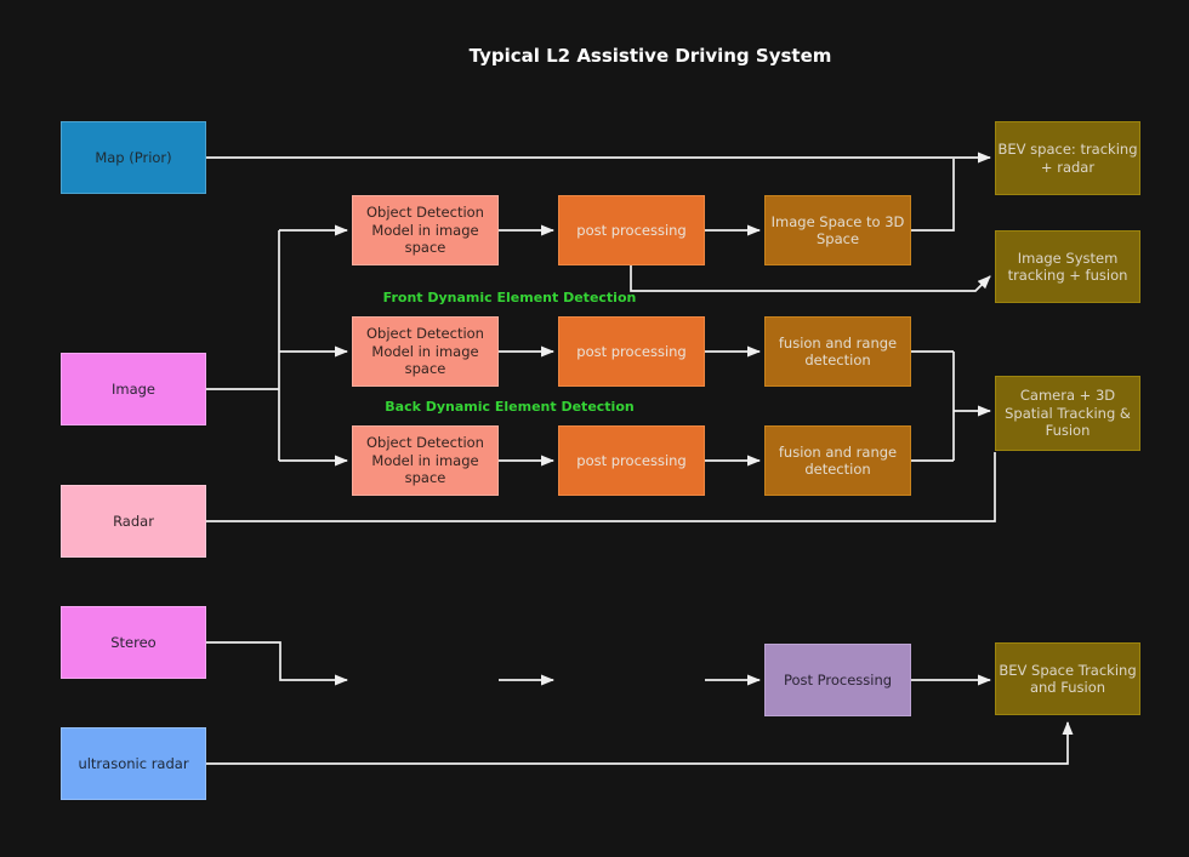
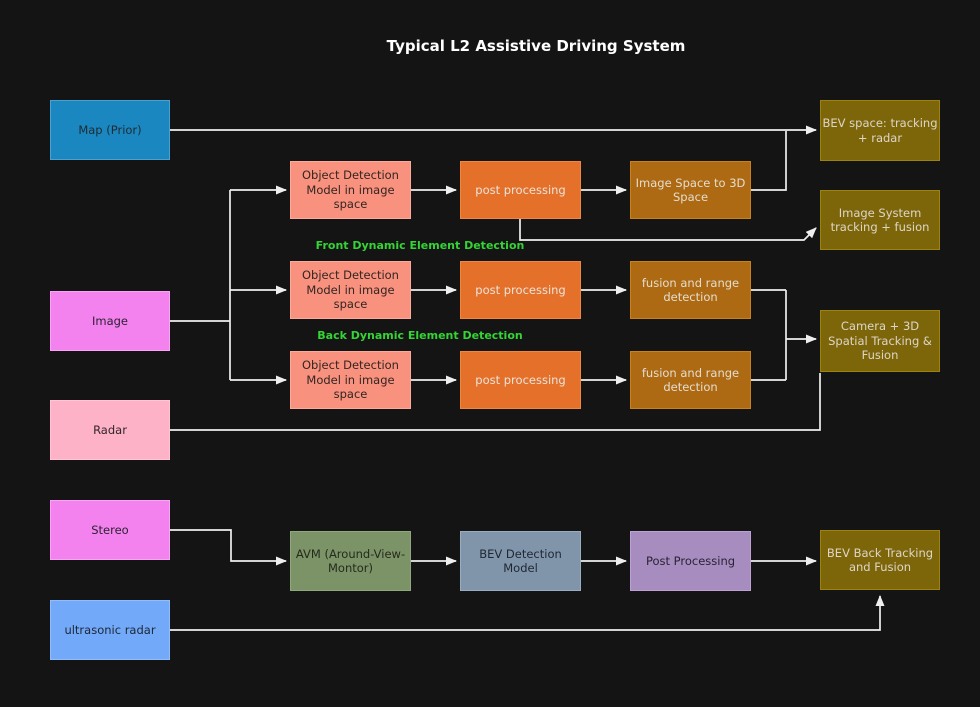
  Typical L2 Assistive Driving System
  Front Dynamic Element Detection
  Back Dynamic Element Detection
  Map (Prior)
  Image
  Radar
  Stereo
  ultrasonic radar
  Object Detection Model in image space
  post processing
  Image Space to 3D Space
  Object Detection Model in image space
  post processing
  fusion and range detection
  Object Detection Model in image space
  post processing
  fusion and range detection
  BEV space: tracking + radar
  Image System tracking + fusion
  Camera + 3D Spatial Tracking & Fusion
+ AVM (Around-View-Montor)
+ BEV Detection Model
  Post Processing
- BEV Space Tracking and Fusion
+ BEV Back Tracking and Fusion
